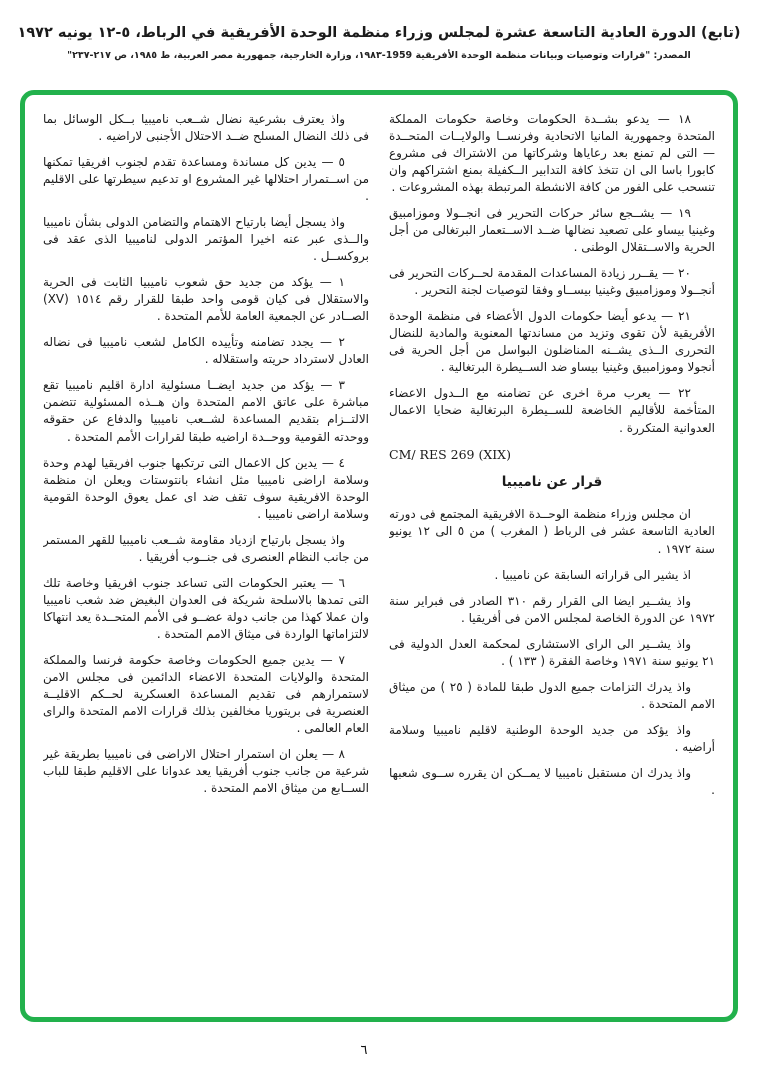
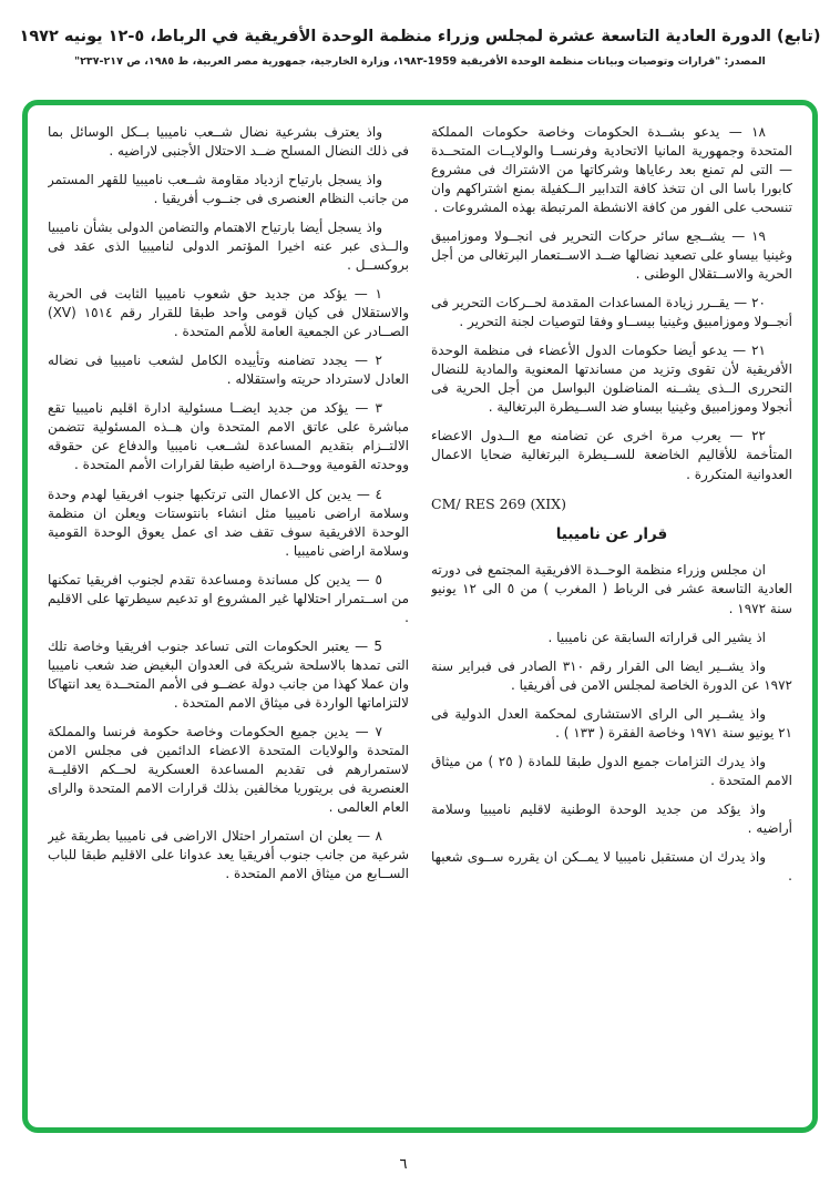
  (تابع) الدورة العادية التاسعة عشرة لمجلس وزراء منظمة الوحدة الأفريقية في الرباط، ٥-١٢ يونيه ١٩٧٢
  المصدر: "قرارات وتوصيات وبيانات منظمة الوحدة الأفريقية 1959-١٩٨٣، وزارة الخارجية، جمهورية مصر العربية، ط ١٩٨٥، ص ٢١٧-٢٣٧"
  ١٨ — يدعو بشــدة الحكومات وخاصة حكومات المملكة المتحدة وجمهورية المانيا الاتحادية وفرنســا والولايــات المتحــدة — التى لم تمنع بعد رعاياها وشركاتها من الاشتراك فى مشروع كابورا باسا الى ان تتخذ كافة التدابير الــكفيلة بمنع اشتراكهم وان تنسحب على الفور من كافة الانشطة المرتبطة بهذه المشروعات .
  ١٩ — يشــجع سائر حركات التحرير فى انجــولا وموزامبيق وغينيا بيساو على تصعيد نضالها ضــد الاســتعمار البرتغالى من أجل الحرية والاســتقلال الوطنى .
  ٢٠ — يقــرر زيادة المساعدات المقدمة لحــركات التحرير فى أنجــولا وموزامبيق وغينيا بيســاو وفقا لتوصيات لجنة التحرير .
  ٢١ — يدعو أيضا حكومات الدول الأعضاء فى منظمة الوحدة الأفريقية لأن تقوى وتزيد من مساندتها المعنوية والمادية للنضال التحررى الــذى يشــنه المناضلون البواسل من أجل الحرية فى أنجولا وموزامبيق وغينيا بيساو ضد الســيطرة البرتغالية .
  ٢٢ — يعرب مرة اخرى عن تضامنه مع الــدول الاعضاء المتأخمة للأقاليم الخاضعة للســيطرة البرتغالية ضحايا الاعمال العدوانية المتكررة .
  CM/ RES 269 (XIX)
  قرار عن ناميبيا
  ان مجلس وزراء منظمة الوحــدة الافريقية المجتمع فى دورته العادية التاسعة عشر فى الرباط ( المغرب ) من ٥ الى ١٢ يونيو سنة ١٩٧٢ .
  اذ يشير الى قراراته السابقة عن ناميبيا .
  واذ يشــير ايضا الى القرار رقم ٣١٠ الصادر فى فبراير سنة ١٩٧٢ عن الدورة الخاصة لمجلس الامن فى أفريقيا .
  واذ يشــير الى الراى الاستشارى لمحكمة العدل الدولية فى ٢١ يونيو سنة ١٩٧١ وخاصة الفقرة ( ١٣٣ ) .
  واذ يدرك التزامات جميع الدول طبقا للمادة ( ٢٥ ) من ميثاق الامم المتحدة .
  واذ يؤكد من جديد الوحدة الوطنية لاقليم ناميبيا وسلامة أراضيه .
  واذ يدرك ان مستقبل ناميبيا لا يمــكن ان يقرره ســوى شعبها .
  واذ يعترف بشرعية نضال شــعب ناميبيا بــكل الوسائل بما فى ذلك النضال المسلح ضــد الاحتلال الأجنبى لاراضيه .
- ٥ — يدين كل مساندة ومساعدة تقدم لجنوب افريقيا تمكنها من اســتمرار احتلالها غير المشروع او تدعيم سيطرتها على الاقليم .
+ واذ يسجل بارتياح ازدياد مقاومة شــعب ناميبيا للقهر المستمر من جانب النظام العنصرى فى جنــوب أفريقيا .
  واذ يسجل أيضا بارتياح الاهتمام والتضامن الدولى بشأن ناميبيا والــذى عبر عنه اخيرا المؤتمر الدولى لناميبيا الذى عقد فى بروكســل .
  ١ — يؤكد من جديد حق شعوب ناميبيا الثابت فى الحرية والاستقلال فى كيان قومى واحد طبقا للقرار رقم ١٥١٤ (XV) الصــادر عن الجمعية العامة للأمم المتحدة .
  ٢ — يجدد تضامنه وتأييده الكامل لشعب ناميبيا فى نضاله العادل لاسترداد حريته واستقلاله .
  ٣ — يؤكد من جديد ايضــا مسئولية ادارة اقليم ناميبيا تقع مباشرة على عاتق الامم المتحدة وان هــذه المسئولية تتضمن الالتــزام بتقديم المساعدة لشــعب ناميبيا والدفاع عن حقوقه ووحدته القومية ووحــدة اراضيه طبقا لقرارات الأمم المتحدة .
  ٤ — يدين كل الاعمال التى ترتكبها جنوب افريقيا لهدم وحدة وسلامة اراضى ناميبيا مثل انشاء بانتوستات ويعلن ان منظمة الوحدة الافريقية سوف تقف ضد اى عمل يعوق الوحدة القومية وسلامة اراضى ناميبيا .
- واذ يسجل بارتياح ازدياد مقاومة شــعب ناميبيا للقهر المستمر من جانب النظام العنصرى فى جنــوب أفريقيا .
+ ٥ — يدين كل مساندة ومساعدة تقدم لجنوب افريقيا تمكنها من اســتمرار احتلالها غير المشروع او تدعيم سيطرتها على الاقليم .
- ٦ — يعتبر الحكومات التى تساعد جنوب افريقيا وخاصة تلك التى تمدها بالاسلحة شريكة فى العدوان البغيض ضد شعب ناميبيا وان عملا كهذا من جانب دولة عضــو فى الأمم المتحــدة يعد انتهاكا لالتزاماتها الواردة فى ميثاق الامم المتحدة .
+ 5 — يعتبر الحكومات التى تساعد جنوب افريقيا وخاصة تلك التى تمدها بالاسلحة شريكة فى العدوان البغيض ضد شعب ناميبيا وان عملا كهذا من جانب دولة عضــو فى الأمم المتحــدة يعد انتهاكا لالتزاماتها الواردة فى ميثاق الامم المتحدة .
  ٧ — يدين جميع الحكومات وخاصة حكومة فرنسا والمملكة المتحدة والولايات المتحدة الاعضاء الدائمين فى مجلس الامن لاستمرارهم فى تقديم المساعدة العسكرية لحــكم الاقليــة العنصرية فى بريتوريا مخالفين بذلك قرارات الامم المتحدة والراى العام العالمى .
  ٨ — يعلن ان استمرار احتلال الاراضى فى ناميبيا بطريقة غير شرعية من جانب جنوب أفريقيا يعد عدوانا على الاقليم طبقا للباب الســابع من ميثاق الامم المتحدة .
  ٦
